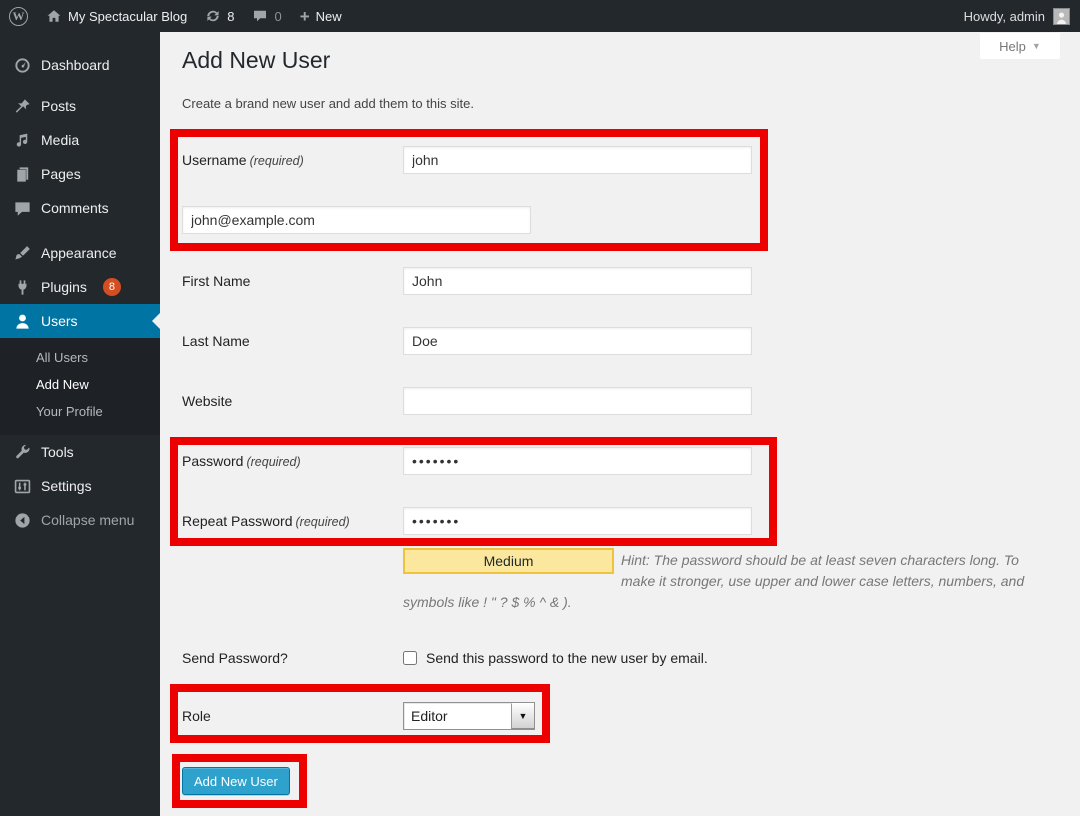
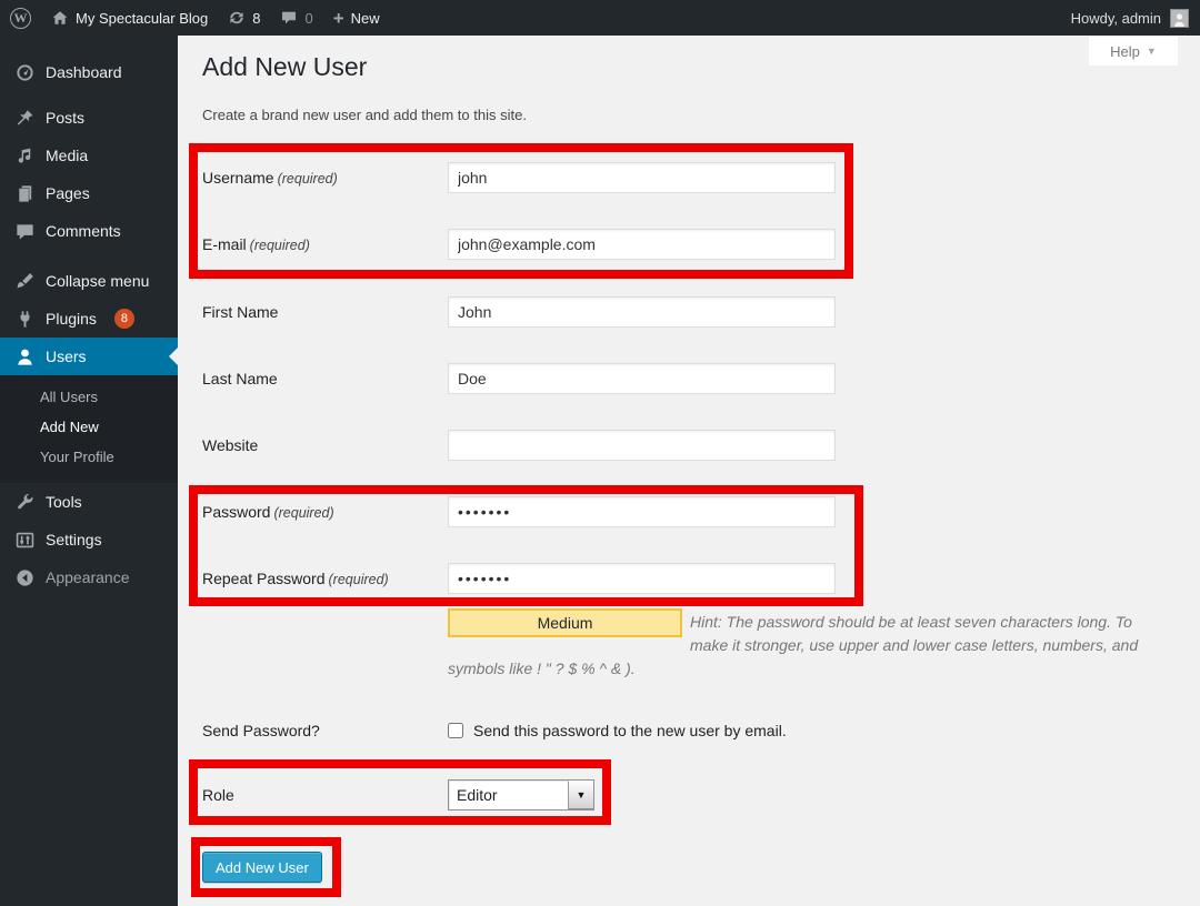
  W
  My Spectacular Blog
  8
  0
  +
  New
  Howdy, admin
  Dashboard
  Posts
  Media
  Pages
  Comments
- Appearance
+ Collapse menu
  Plugins
  8
  Users
  All Users
  Add New
  Your Profile
  Tools
  Settings
- Collapse menu
+ Appearance
  Help
  ▼
  Add New User
  Create a brand new user and add them to this site.
  Username (required)
  john
+ E-mail (required)
  john@example.com
  First Name
  John
  Last Name
  Doe
  Website
  Password (required)
  •••••••
  Repeat Password (required)
  •••••••
  Medium
  Hint: The password should be at least seven characters long. To make it stronger, use upper and lower case letters, numbers, and symbols like ! " ? $ % ^ & ).
  Send Password?
  Send this password to the new user by email.
  Role
  Editor
  ▼
  Add New User
